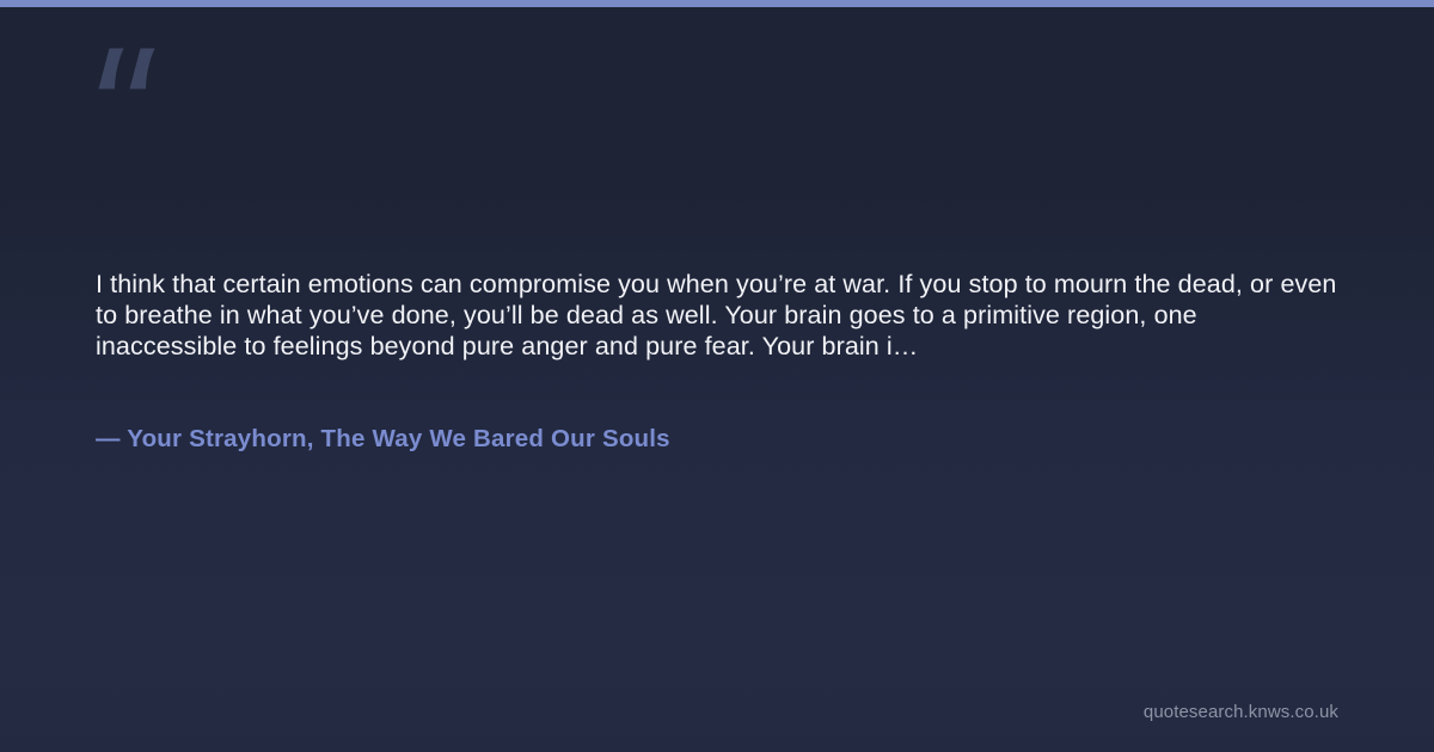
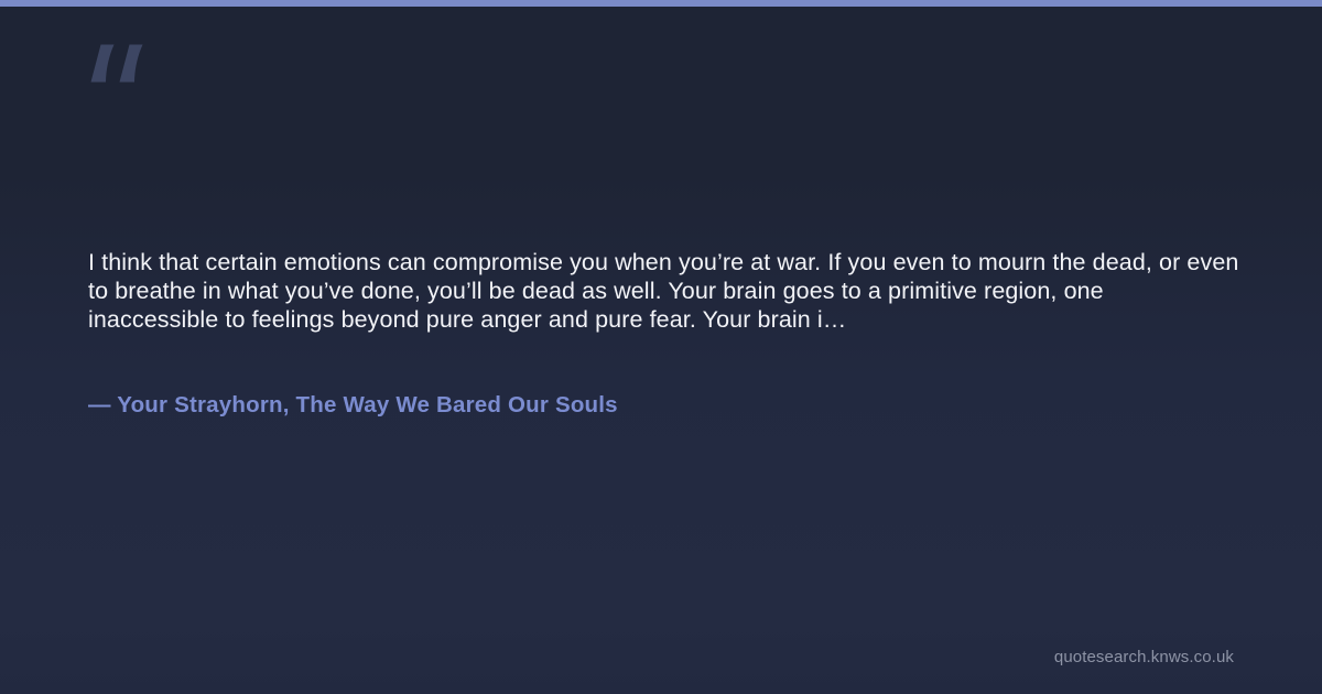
- I think that certain emotions can compromise you when you’re at war. If you stop to mourn the dead, or even to breathe in what you’ve done, you’ll be dead as well. Your brain goes to a primitive region, one inaccessible to feelings beyond pure anger and pure fear. Your brain i…
+ I think that certain emotions can compromise you when you’re at war. If you even to mourn the dead, or even to breathe in what you’ve done, you’ll be dead as well. Your brain goes to a primitive region, one inaccessible to feelings beyond pure anger and pure fear. Your brain i…
  — Your Strayhorn, The Way We Bared Our Souls
  quotesearch.knws.co.uk
